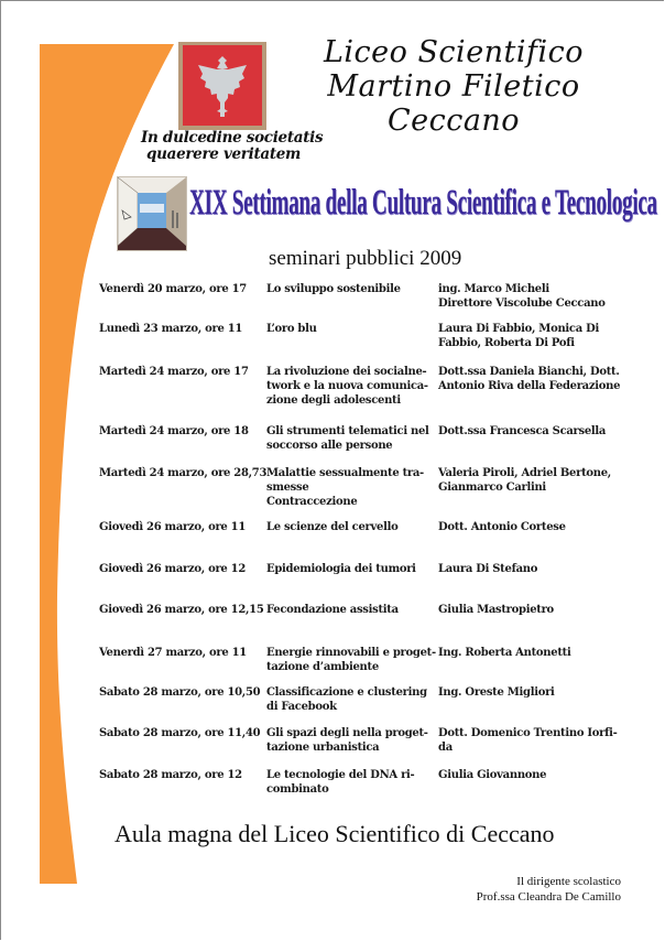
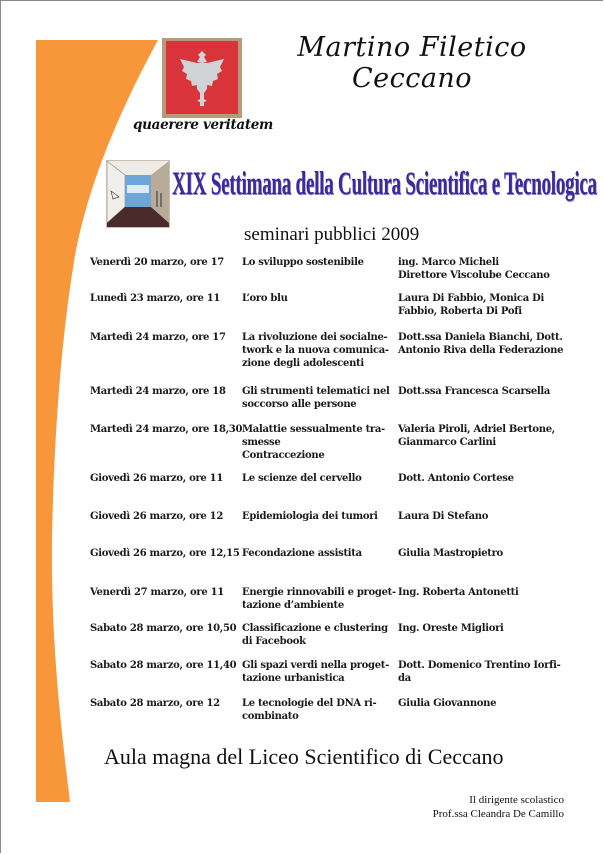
- In dulcedine societatis
  quaerere veritatem
- Liceo Scientifico
  Martino Filetico
  Ceccano
  XIX Settimana della Cultura Scientifica e Tecnologica
  seminari pubblici 2009
  Venerdì 20 marzo, ore 17
  Lo sviluppo sostenibile
  ing. Marco Micheli
  Direttore Viscolube Ceccano
  Lunedì 23 marzo, ore 11
  L’oro blu
  Laura Di Fabbio, Monica Di
  Fabbio, Roberta Di Pofi
  Martedì 24 marzo, ore 17
  La rivoluzione dei socialne-
  twork e la nuova comunica-
  zione degli adolescenti
  Dott.ssa Daniela Bianchi, Dott.
  Antonio Riva della Federazione
  Martedì 24 marzo, ore 18
  Gli strumenti telematici nel
  soccorso alle persone
  Dott.ssa Francesca Scarsella
- Martedì 24 marzo, ore 28,73
+ Martedì 24 marzo, ore 18,30
  Malattie sessualmente tra-
  smesse
  Contraccezione
  Valeria Piroli, Adriel Bertone,
  Gianmarco Carlini
  Giovedì 26 marzo, ore 11
  Le scienze del cervello
  Dott. Antonio Cortese
  Giovedì 26 marzo, ore 12
  Epidemiologia dei tumori
  Laura Di Stefano
  Giovedì 26 marzo, ore 12,15
  Fecondazione assistita
  Giulia Mastropietro
  Venerdì 27 marzo, ore 11
  Energie rinnovabili e proget-
  tazione d’ambiente
  Ing. Roberta Antonetti
  Sabato 28 marzo, ore 10,50
  Classificazione e clustering
  di Facebook
  Ing. Oreste Migliori
  Sabato 28 marzo, ore 11,40
- Gli spazi degli nella proget-
+ Gli spazi verdi nella proget-
  tazione urbanistica
  Dott. Domenico Trentino Iorfi-
  da
  Sabato 28 marzo, ore 12
  Le tecnologie del DNA ri-
  combinato
  Giulia Giovannone
  Aula magna del Liceo Scientifico di Ceccano
  Il dirigente scolastico
  Prof.ssa Cleandra De Camillo
